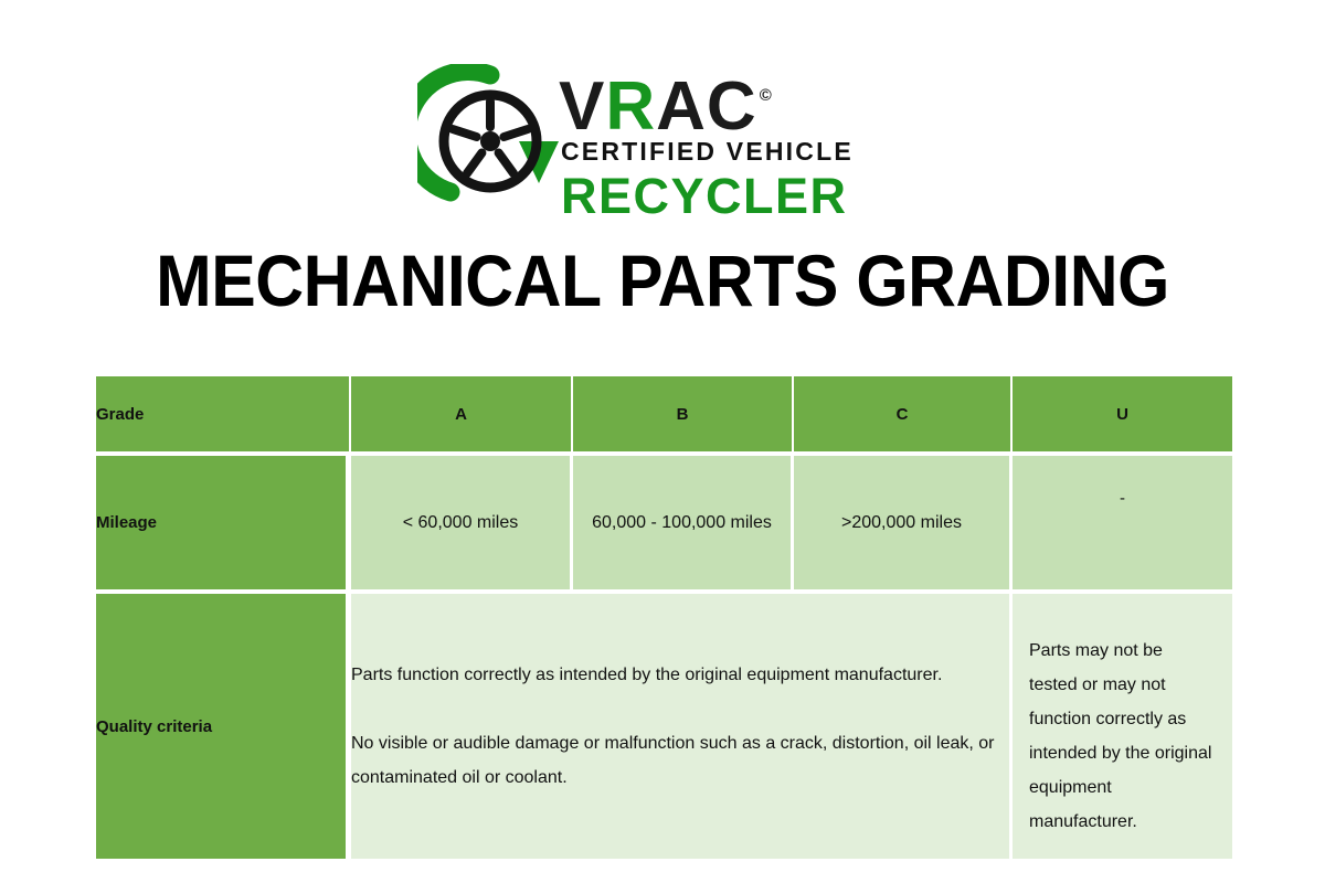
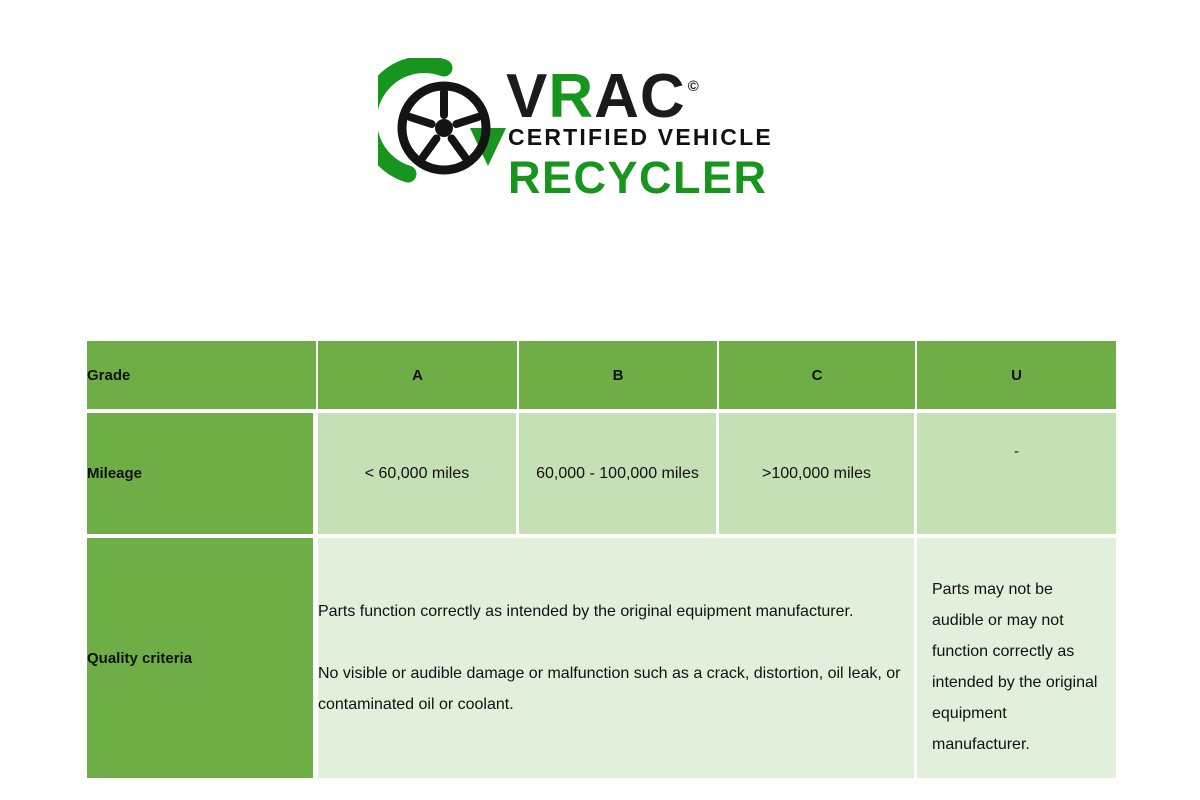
  VRAC©
  CERTIFIED VEHICLE
  RECYCLER
- MECHANICAL PARTS GRADING
  Grade	A	B	C	U
- Mileage	< 60,000 miles	60,000 - 100,000 miles	>200,000 miles	-
+ Mileage	< 60,000 miles	60,000 - 100,000 miles	>100,000 miles	-
- Quality criteria	Parts function correctly as intended by the original equipment manufacturer. No visible or audible damage or malfunction such as a crack, distortion, oil leak, or contaminated oil or coolant.	Parts may not be tested or may not function correctly as intended by the original equipment manufacturer.
+ Quality criteria	Parts function correctly as intended by the original equipment manufacturer. No visible or audible damage or malfunction such as a crack, distortion, oil leak, or contaminated oil or coolant.	Parts may not be audible or may not function correctly as intended by the original equipment manufacturer.
